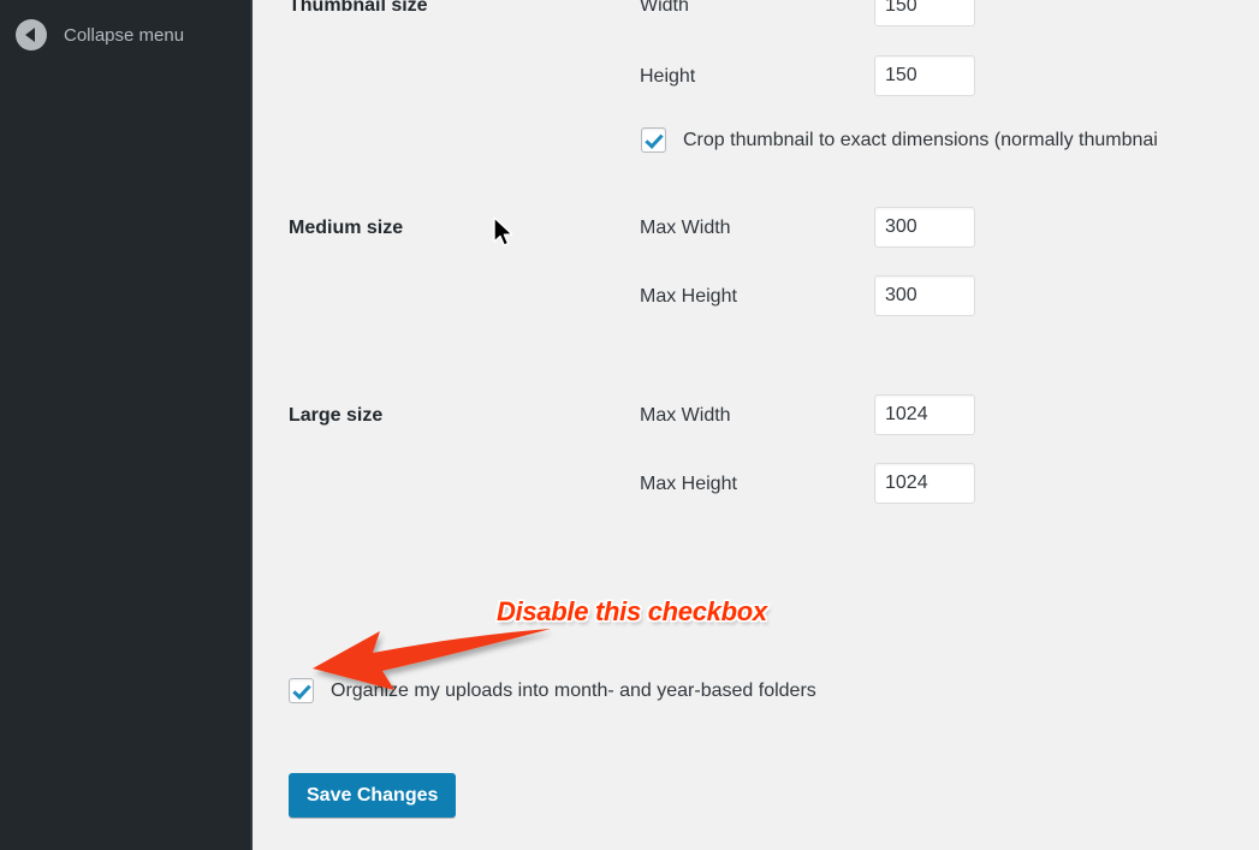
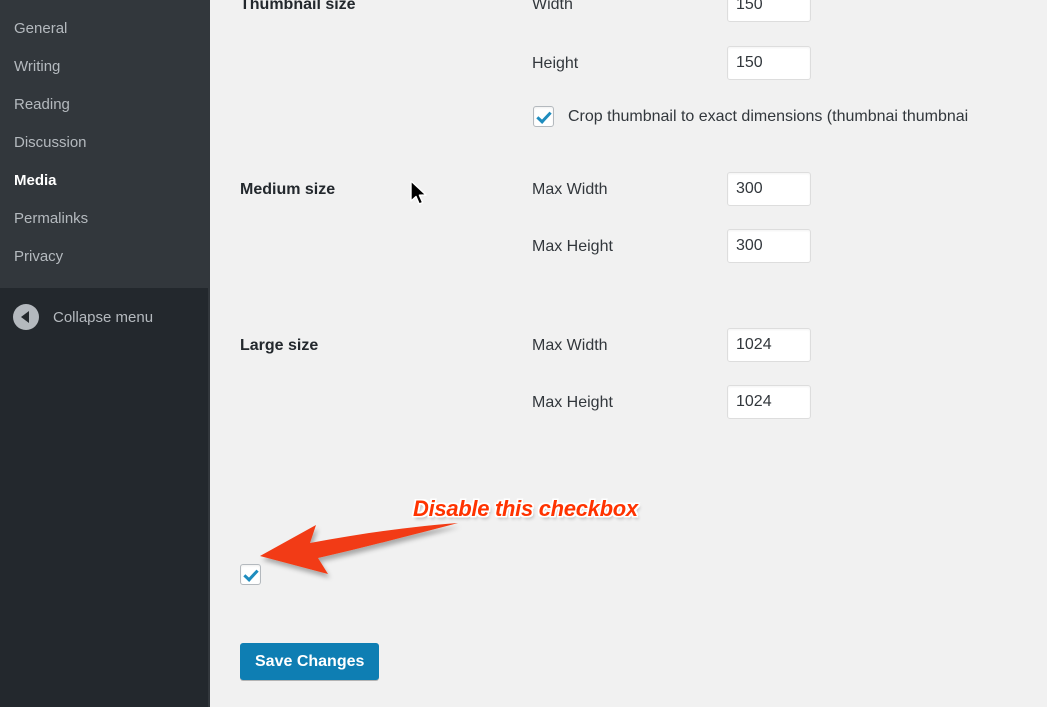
+ General
+ Writing
+ Reading
+ Discussion
+ Media
+ Permalinks
+ Privacy
  Collapse menu
  Thumbnail size
  Width
  150
  Height
  150
- Crop thumbnail to exact dimensions (normally thumbnai
+ Crop thumbnail to exact dimensions (thumbnai thumbnai
  Medium size
  Max Width
  300
  Max Height
  300
  Large size
  Max Width
  1024
  Max Height
  1024
- Organize my uploads into month- and year-based folders
  Save Changes
  Disable this checkbox
